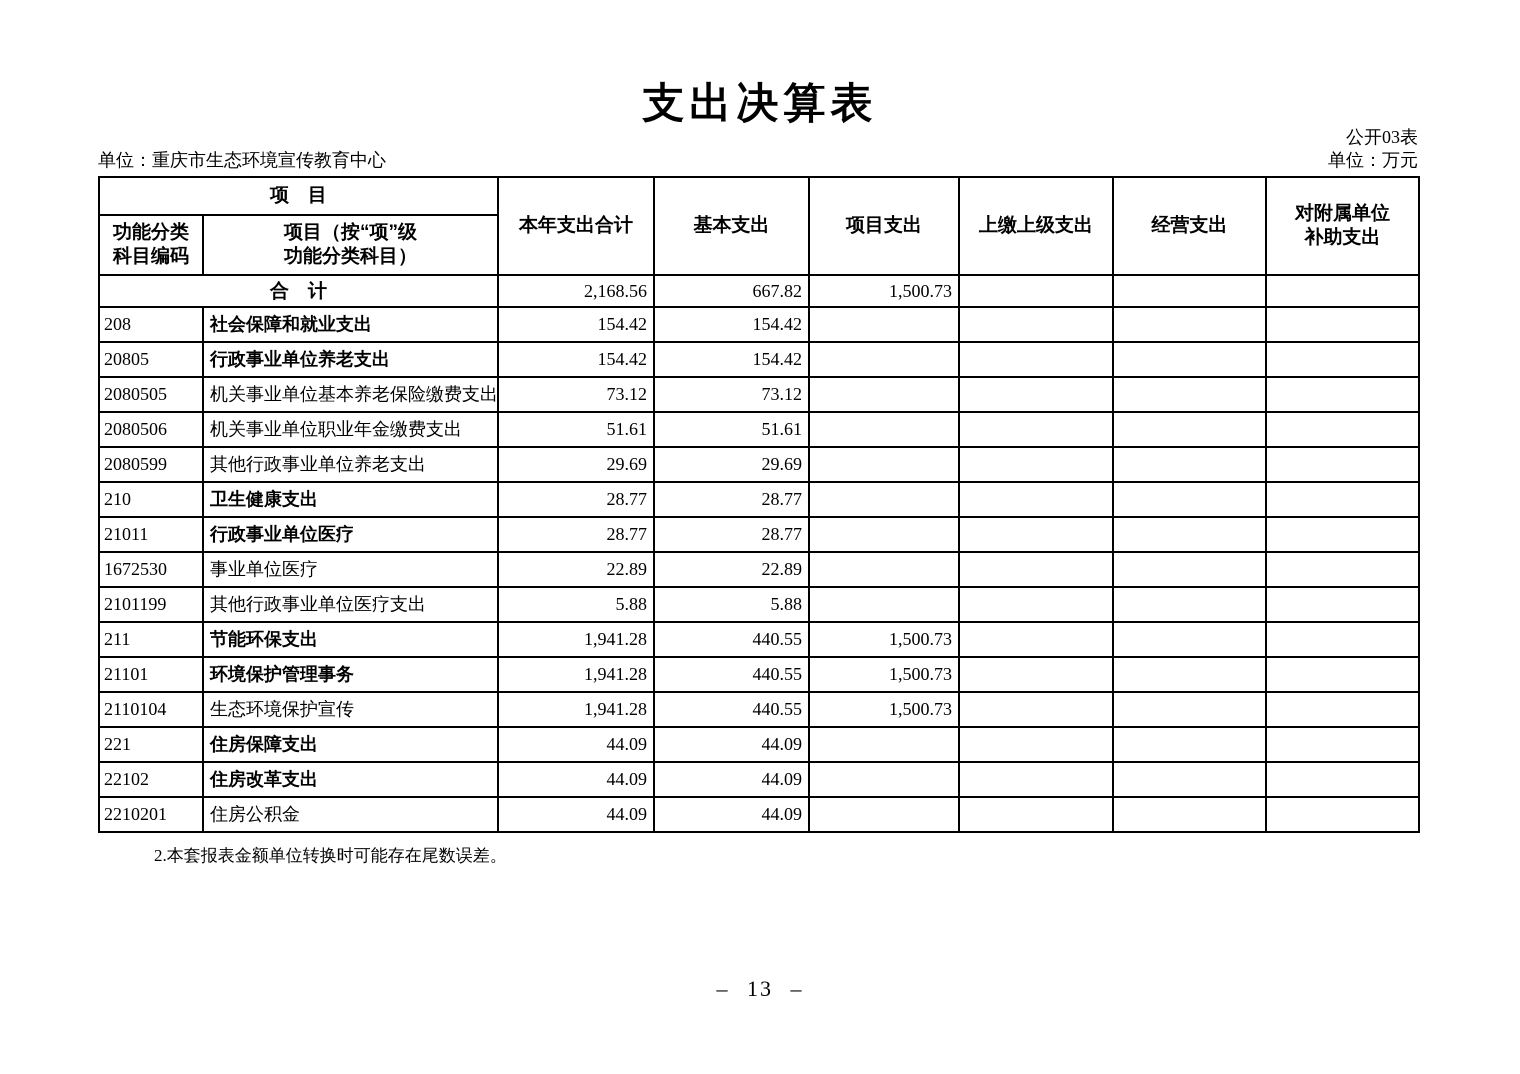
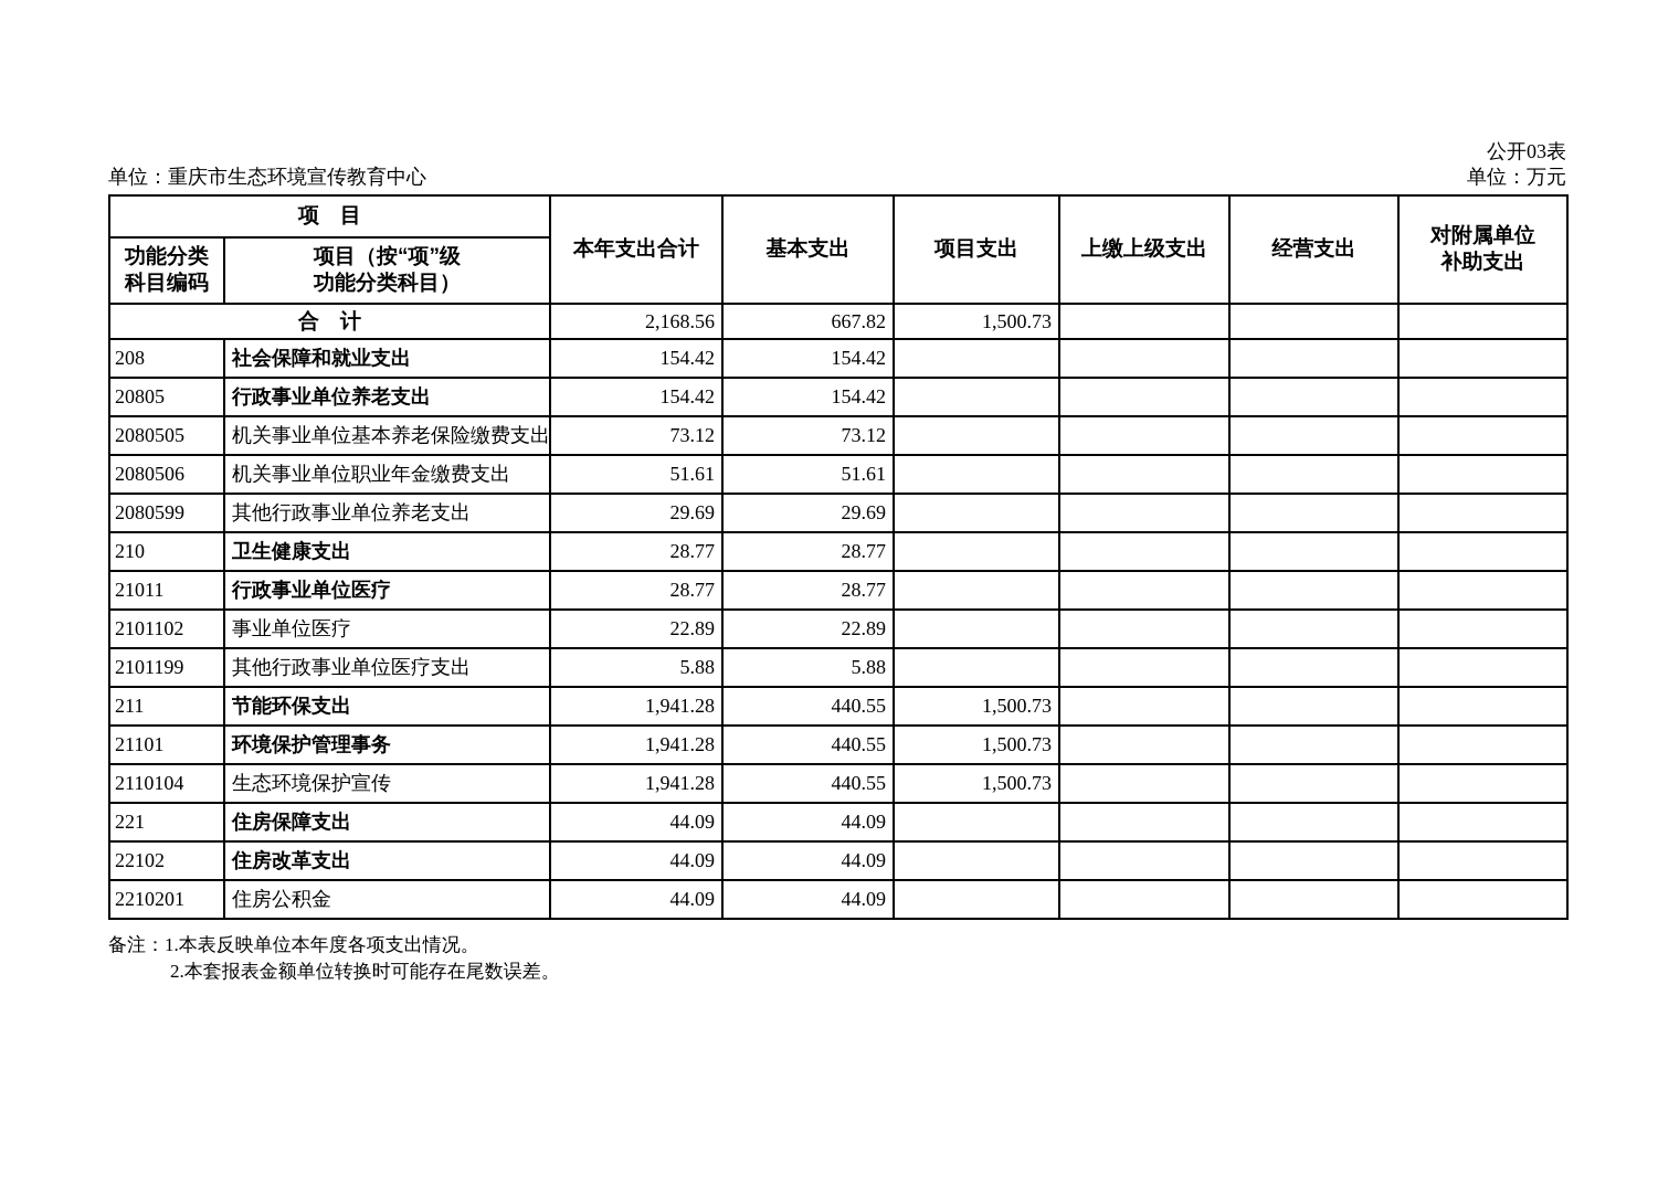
- 支出决算表
  公开03表
  单位：重庆市生态环境宣传教育中心
  单位：万元
  项 目	本年支出合计	基本支出	项目支出	上缴上级支出	经营支出	对附属单位 补助支出
  功能分类 科目编码	项目（按“项”级 功能分类科目）
  合 计	2,168.56	667.82	1,500.73
  208	社会保障和就业支出	154.42	154.42
  20805	行政事业单位养老支出	154.42	154.42
  2080505	机关事业单位基本养老保险缴费支出	73.12	73.12
  2080506	机关事业单位职业年金缴费支出	51.61	51.61
  2080599	其他行政事业单位养老支出	29.69	29.69
  210	卫生健康支出	28.77	28.77
  21011	行政事业单位医疗	28.77	28.77
- 1672530	事业单位医疗	22.89	22.89
+ 2101102	事业单位医疗	22.89	22.89
  2101199	其他行政事业单位医疗支出	5.88	5.88
  211	节能环保支出	1,941.28	440.55	1,500.73
  21101	环境保护管理事务	1,941.28	440.55	1,500.73
  2110104	生态环境保护宣传	1,941.28	440.55	1,500.73
  221	住房保障支出	44.09	44.09
  22102	住房改革支出	44.09	44.09
  2210201	住房公积金	44.09	44.09
+ 备注：1.本表反映单位本年度各项支出情况。
  2.本套报表金额单位转换时可能存在尾数误差。
- – 13 –
